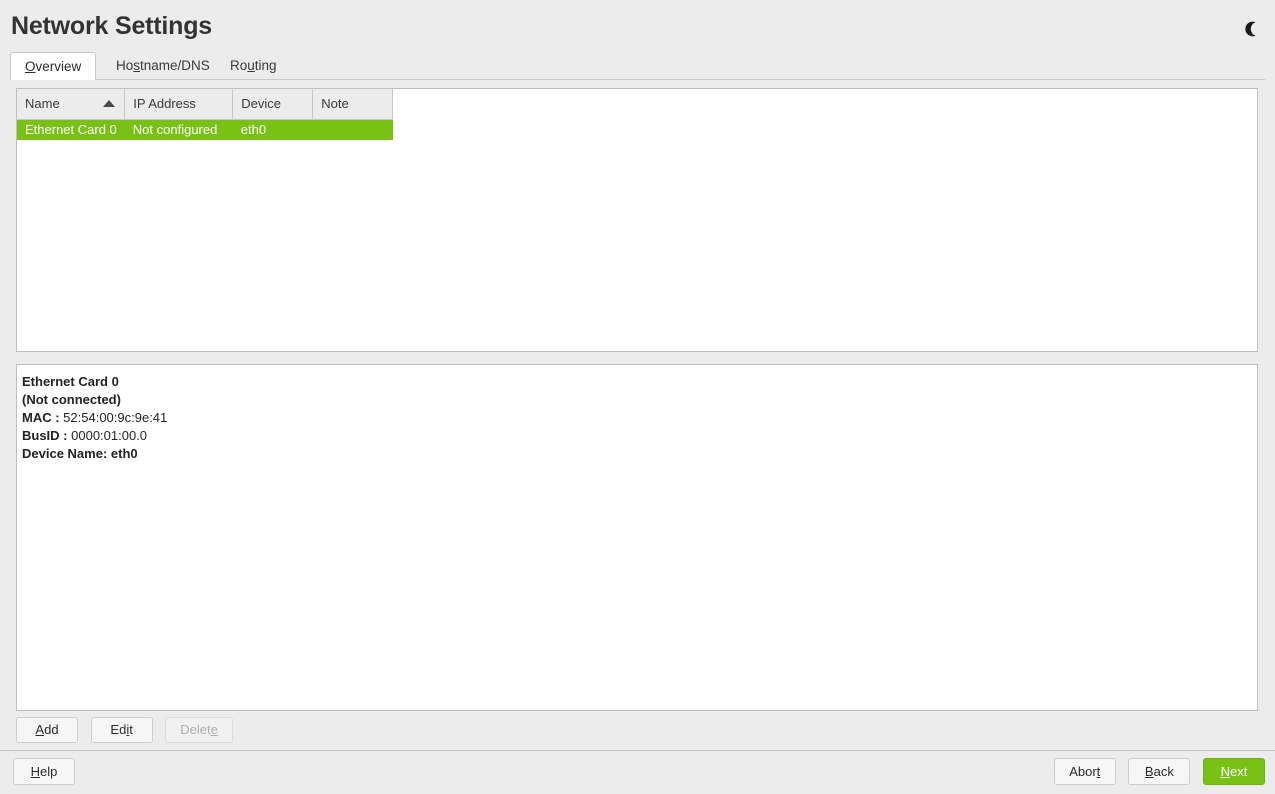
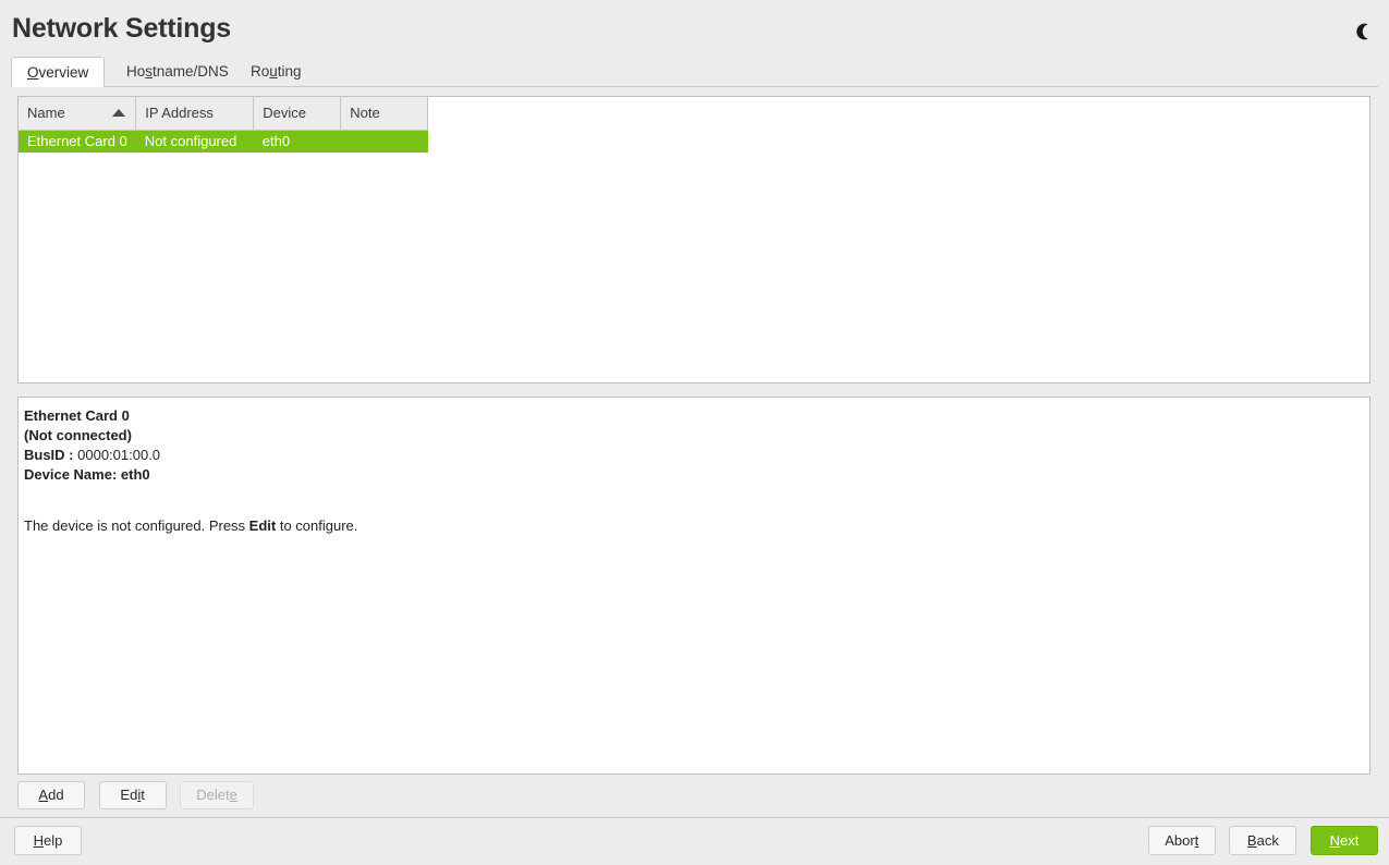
  Network Settings
  Overview
  Hostname/DNS
  Routing
  Name	IP Address	Device	Note
  Ethernet Card 0	Not configured	eth0
  Ethernet Card 0
  (Not connected)
- MAC : 52:54:00:9c:9e:41
  BusID : 0000:01:00.0
  Device Name: eth0
+ The device is not configured. Press Edit to configure.
  Add Edit Delete
  Help
  Abort Back Next
